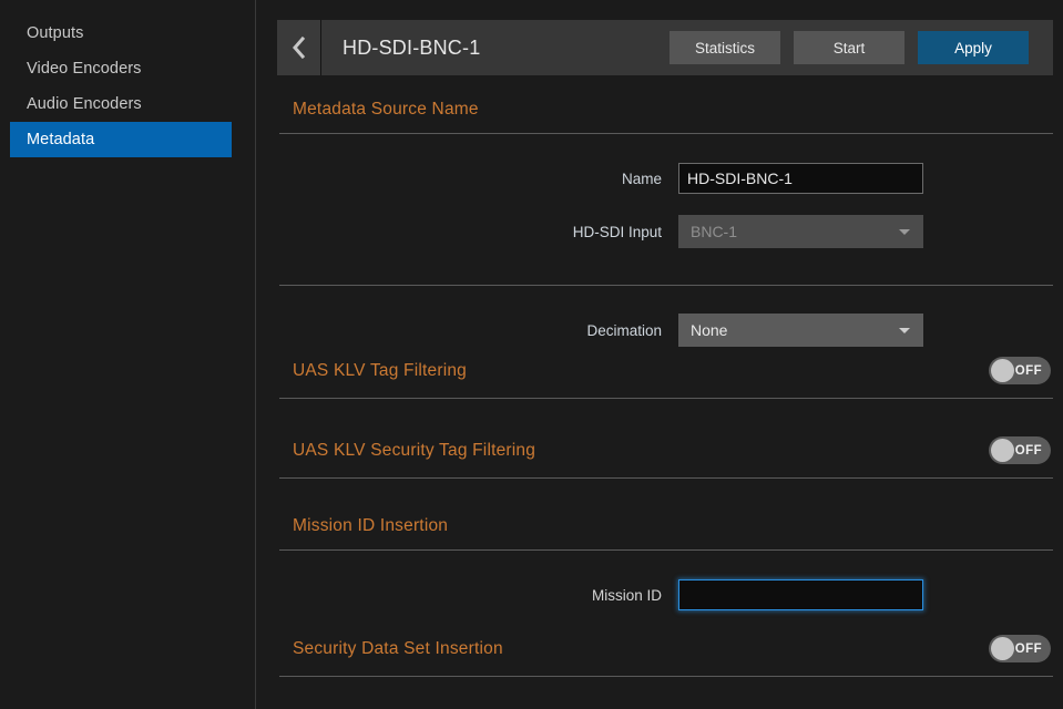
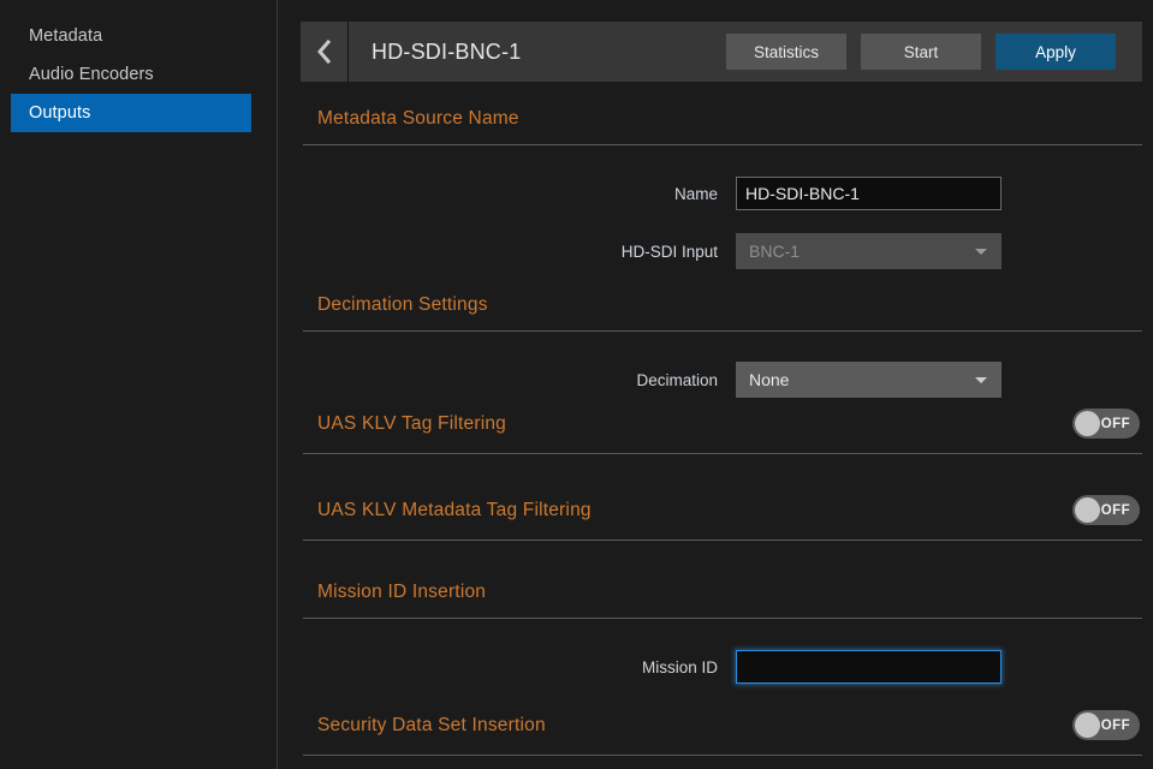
- Outputs
+ Metadata
- Video Encoders
  Audio Encoders
- Metadata
+ Outputs
  HD-SDI-BNC-1
  Statistics
  Start
  Apply
  Metadata Source Name
  Name
  HD-SDI-BNC-1
  HD-SDI Input
  BNC-1
+ Decimation Settings
  Decimation
  None
  UAS KLV Tag Filtering
  OFF
- UAS KLV Security Tag Filtering
+ UAS KLV Metadata Tag Filtering
  OFF
  Mission ID Insertion
  Mission ID
  Security Data Set Insertion
  OFF
